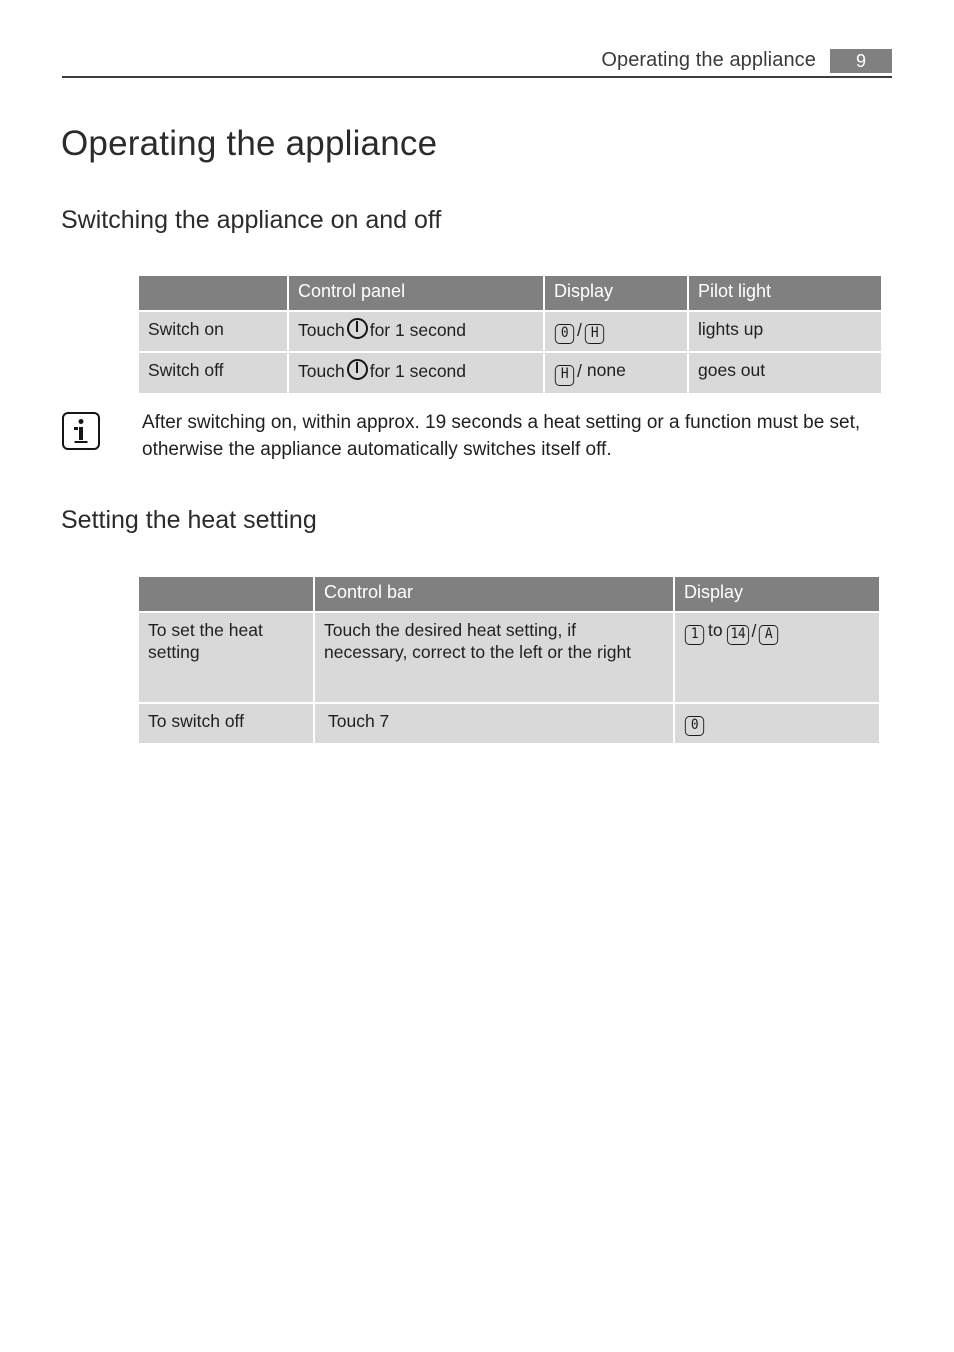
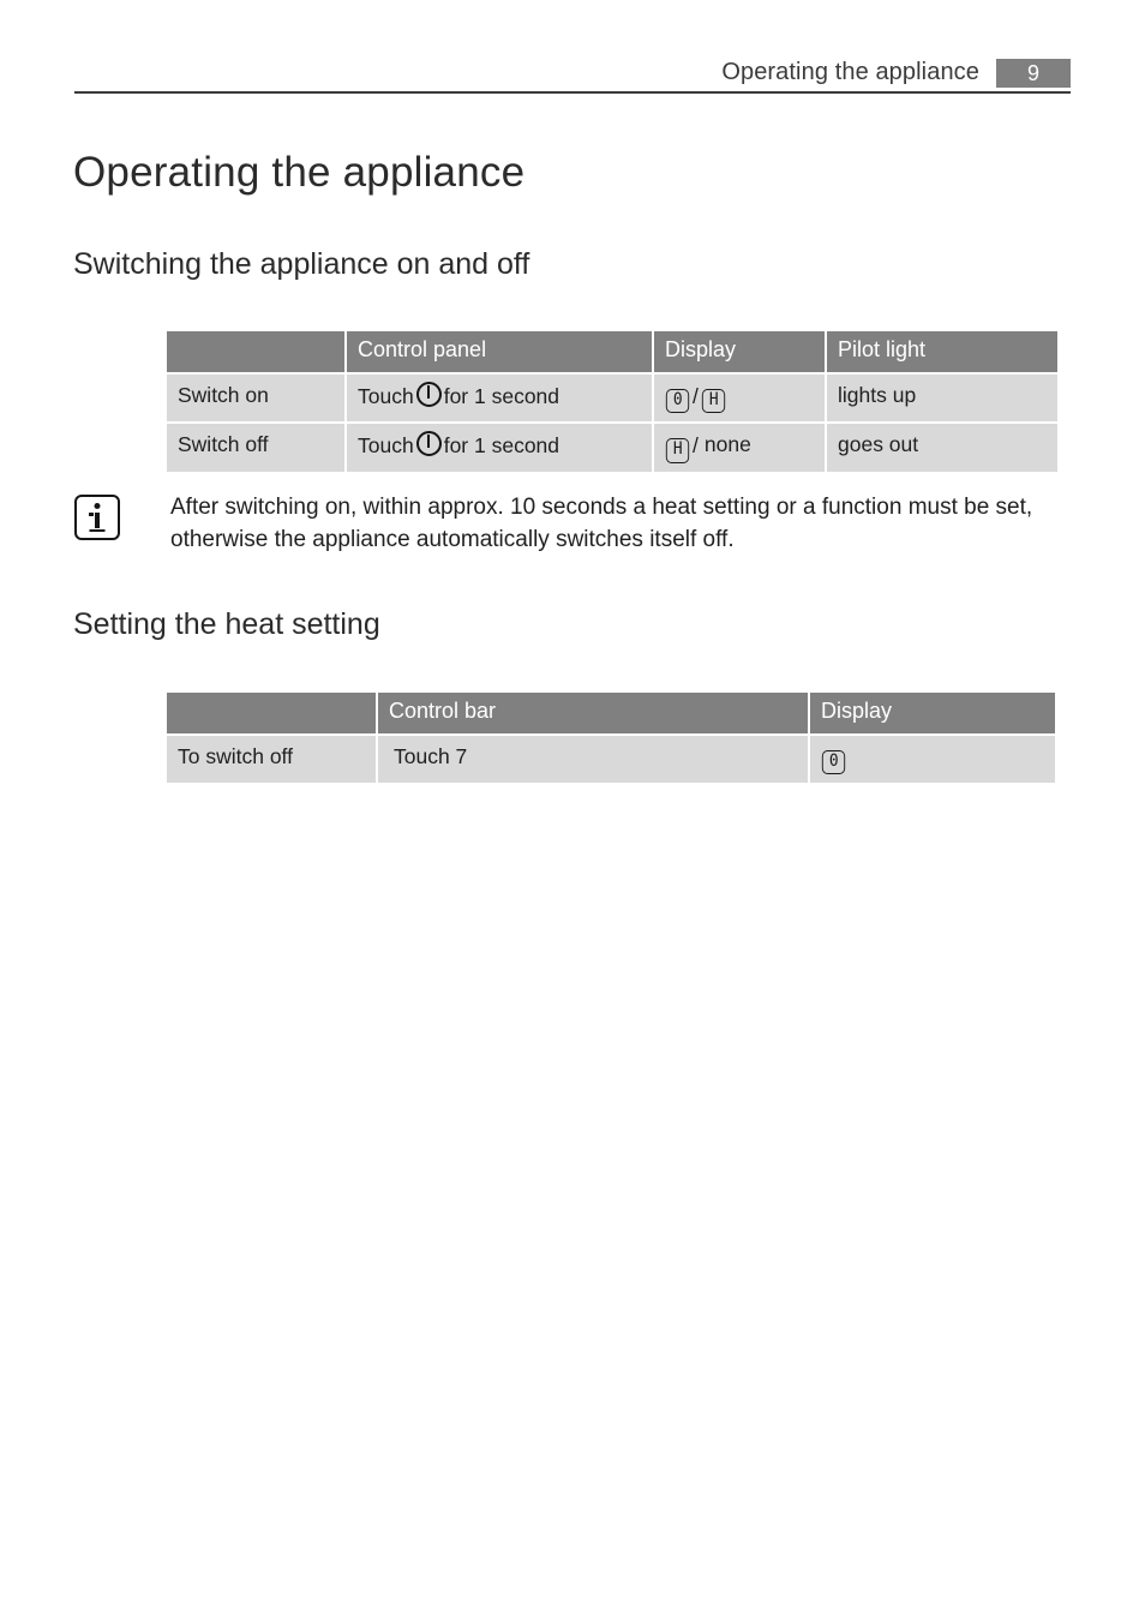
  Operating the appliance
  9
  Operating the appliance
  Switching the appliance on and off
  	Control panel	Display	Pilot light
  Switch on	Touch for 1 second	0 / H	lights up
  Switch off	Touch for 1 second	H / none	goes out
- After switching on, within approx. 19 seconds a heat setting or a function must be set, otherwise the appliance automatically switches itself off.
+ After switching on, within approx. 10 seconds a heat setting or a function must be set, otherwise the appliance automatically switches itself off.
  Setting the heat setting
  	Control bar	Display
- To set the heat setting	Touch the desired heat setting, if necessary, correct to the left or the right	1 to 14 / A
  To switch off	Touch 7	0
